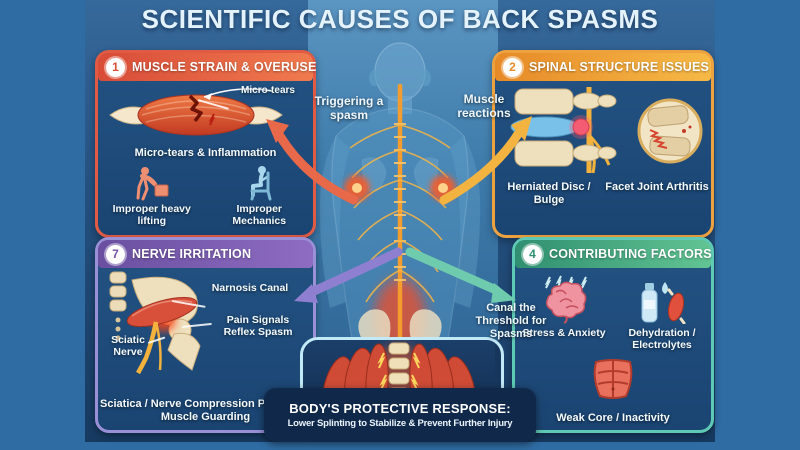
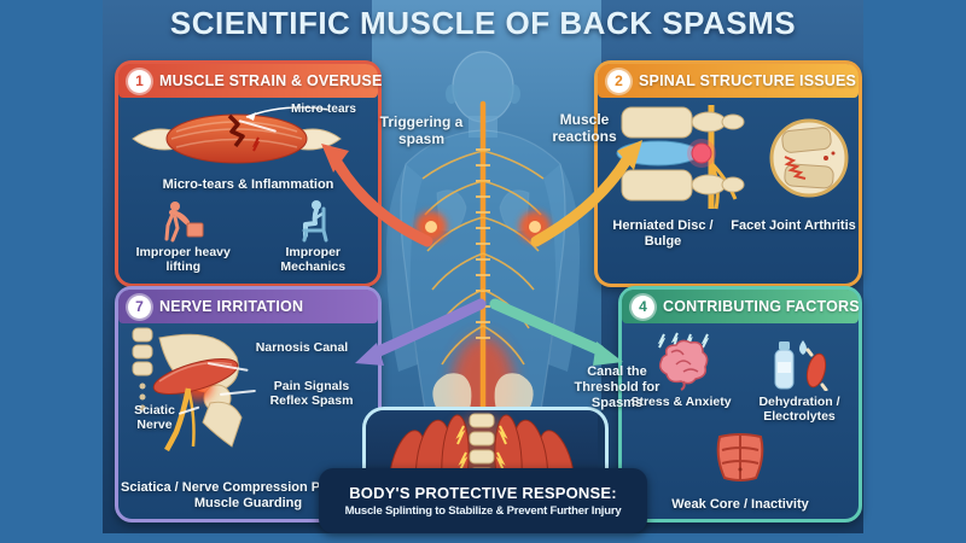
- SCIENTIFIC CAUSES OF BACK SPASMS
+ SCIENTIFIC MUSCLE OF BACK SPASMS
  1
  MUSCLE STRAIN & OVERUSE
  Micro-tears
  Micro-tears & Inflammation
  Improper heavy lifting
  Improper Mechanics
  2
  SPINAL STRUCTURE ISSUES
  Herniated Disc / Bulge
  Facet Joint Arthritis
  7
  NERVE IRRITATION
  Narnosis Canal
  Pain Signals Reflex Spasm
  Sciatic Nerve
  Sciatica / Nerve Compression P Muscle Guarding
  4
  CONTRIBUTING FACTORS
  Stress & Anxiety
  Dehydration / Electrolytes
  Weak Core / Inactivity
  Triggering a spasm
  Muscle reactions
  Canal the Threshold for Spasms
  BODY'S PROTECTIVE RESPONSE:
- Lower Splinting to Stabilize & Prevent Further Injury
+ Muscle Splinting to Stabilize & Prevent Further Injury
